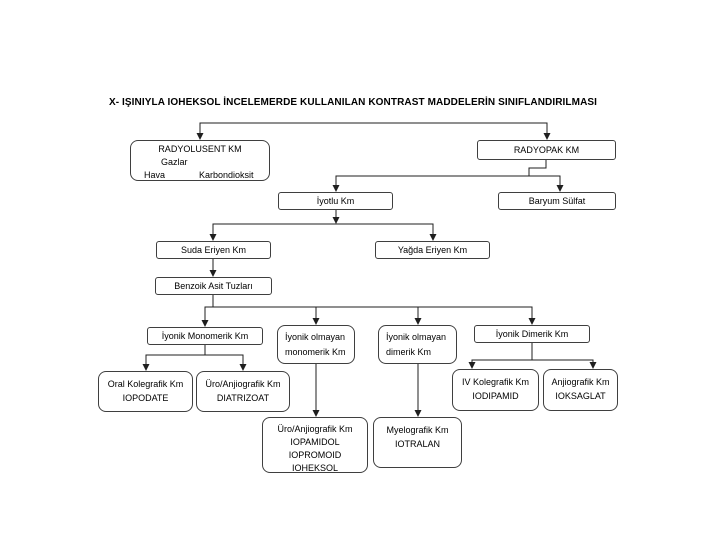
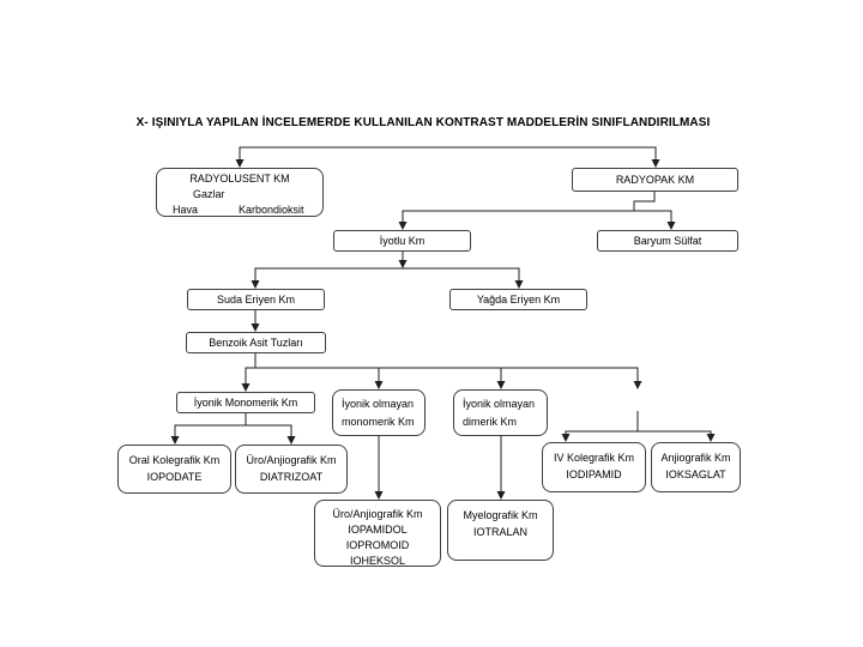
- X- IŞINIYLA IOHEKSOL İNCELEMERDE KULLANILAN KONTRAST MADDELERİN SINIFLANDIRILMASI
+ X- IŞINIYLA YAPILAN İNCELEMERDE KULLANILAN KONTRAST MADDELERİN SINIFLANDIRILMASI
  RADYOLUSENT KM
  Gazlar
  Hava
  Karbondioksit
  RADYOPAK KM
  İyotlu Km
  Baryum Sülfat
  Suda Eriyen Km
  Yağda Eriyen Km
  Benzoik Asit Tuzları
  İyonik Monomerik Km
  İyonik olmayan
  monomerik Km
  İyonik olmayan
  dimerik Km
- İyonik Dimerik Km
  Oral Kolegrafik Km
  IOPODATE
  Üro/Anjiografik Km
  DIATRIZOAT
  IV Kolegrafik Km
  IODIPAMID
  Anjiografik Km
  IOKSAGLAT
  Üro/Anjiografik Km
  IOPAMIDOL
  IOPROMOID
  IOHEKSOL
  Myelografik Km
  IOTRALAN
